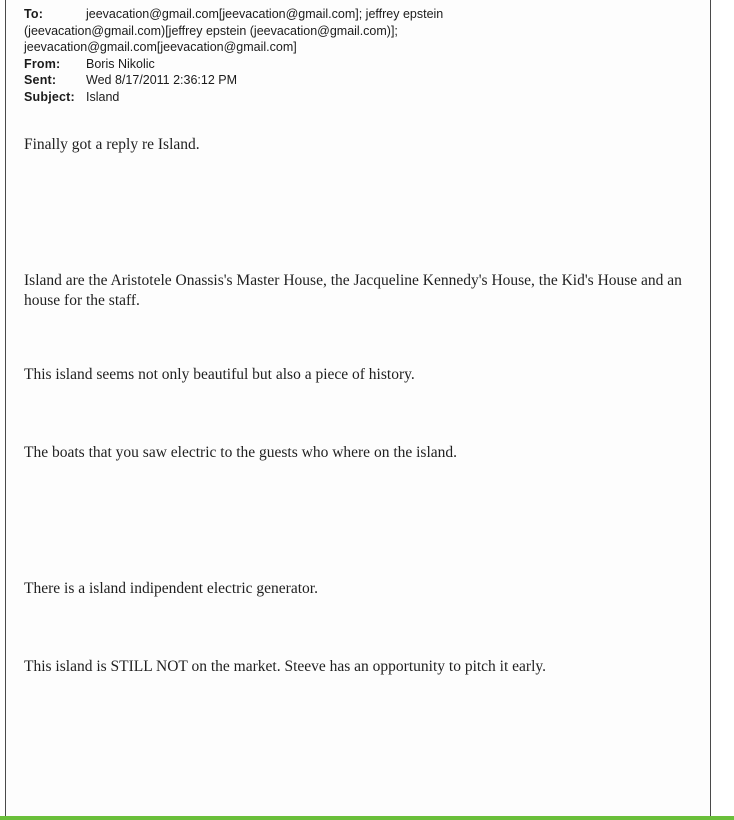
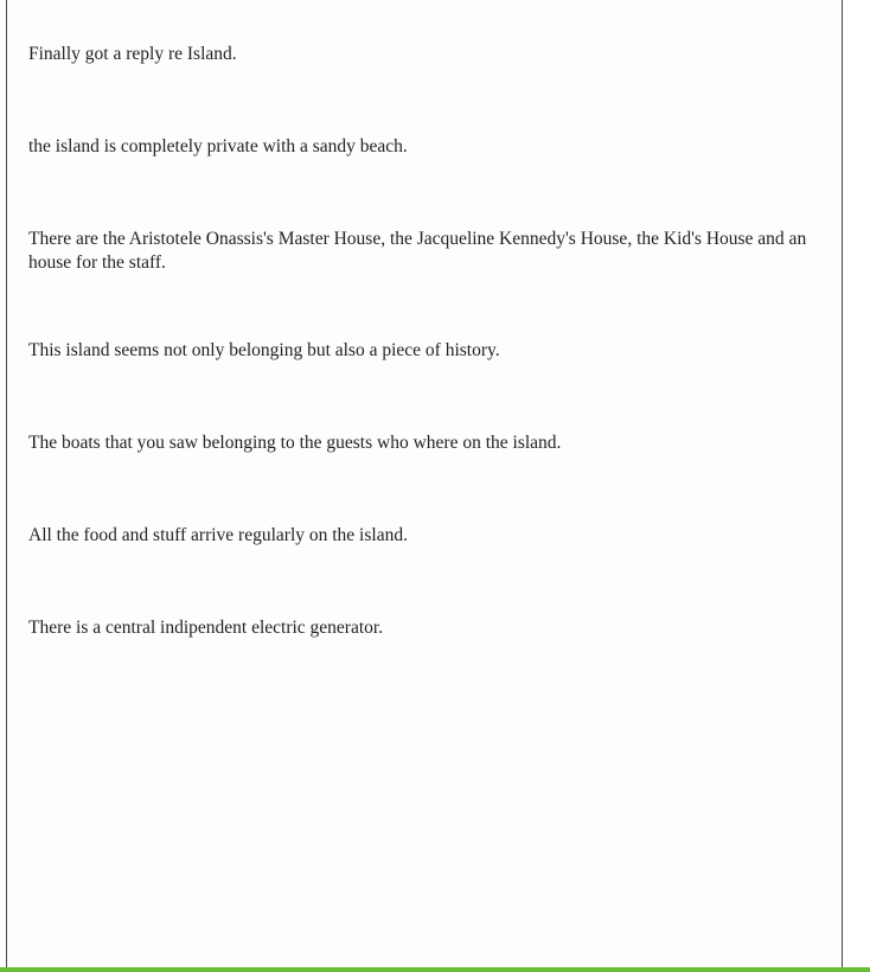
- To:
- jeevacation@gmail.com[jeevacation@gmail.com]; jeffrey epstein
- (jeevacation@gmail.com)[jeffrey epstein (jeevacation@gmail.com)];
- jeevacation@gmail.com[jeevacation@gmail.com]
- From:
- Boris Nikolic
- Sent:
- Wed 8/17/2011 2:36:12 PM
- Subject:
- Island
  Finally got a reply re Island.
+ the island is completely private with a sandy beach.
- Island are the Aristotele Onassis's Master House, the Jacqueline Kennedy's House, the Kid's House and an house for the staff.
+ There are the Aristotele Onassis's Master House, the Jacqueline Kennedy's House, the Kid's House and an house for the staff.
- This island seems not only beautiful but also a piece of history.
+ This island seems not only belonging but also a piece of history.
- The boats that you saw electric to the guests who where on the island.
+ The boats that you saw belonging to the guests who where on the island.
+ All the food and stuff arrive regularly on the island.
- There is a island indipendent electric generator.
+ There is a central indipendent electric generator.
- This island is STILL NOT on the market. Steeve has an opportunity to pitch it early.
